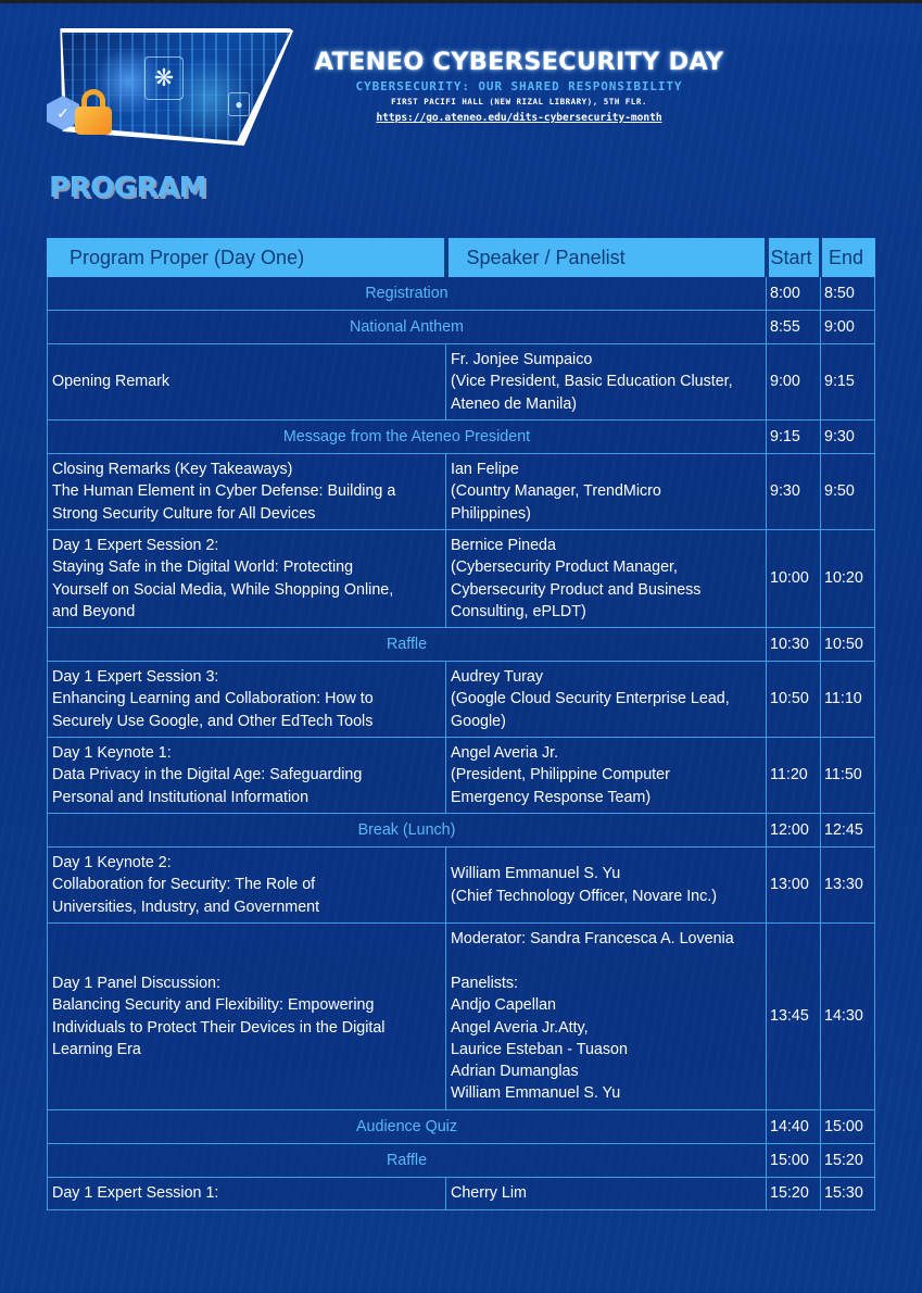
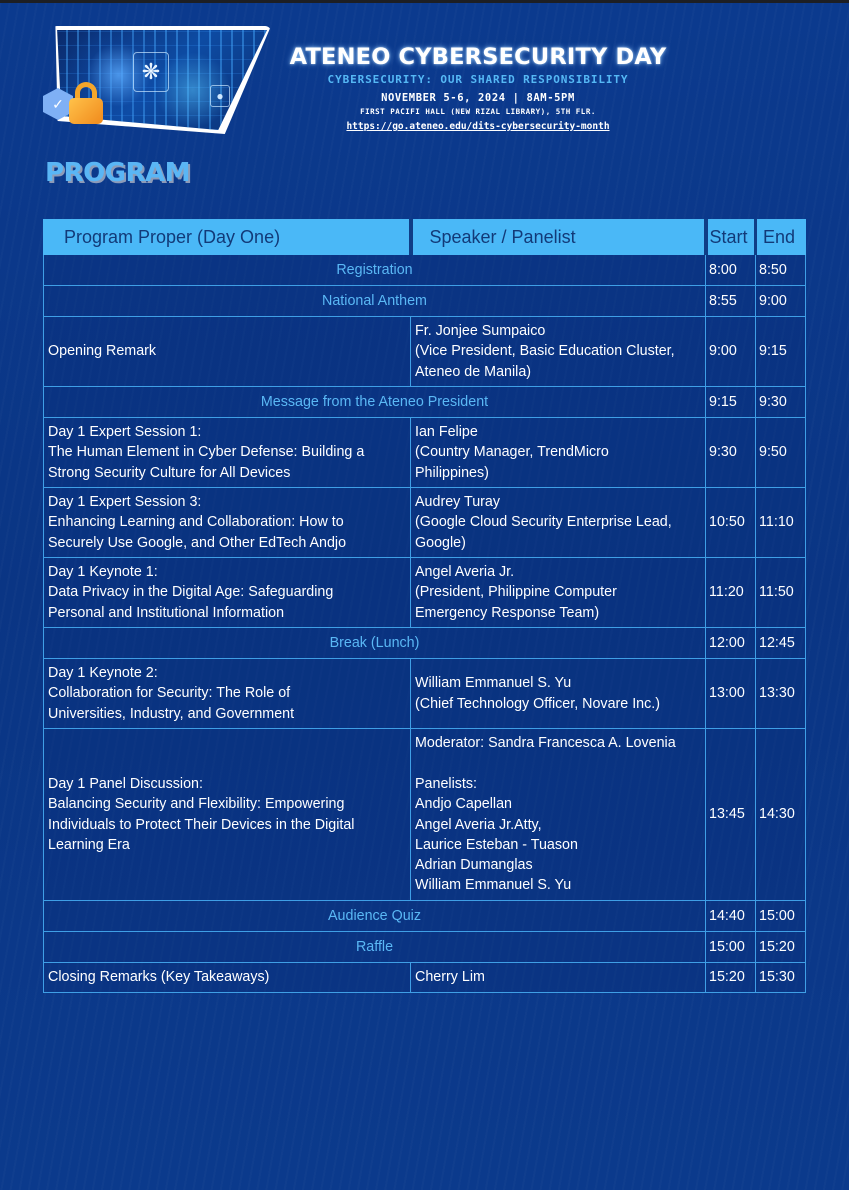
  ❋
  ●
  ✓
  ATENEO CYBERSECURITY DAY
  CYBERSECURITY: OUR SHARED RESPONSIBILITY
+ NOVEMBER 5-6, 2024 | 8AM-5PM
  FIRST PACIFI HALL (NEW RIZAL LIBRARY), 5TH FLR.
  https://go.ateneo.edu/dits-cybersecurity-month
  PROGRAM
  Program Proper (Day One)	Speaker / Panelist	Start	End
  Registration	8:00	8:50
  National Anthem	8:55	9:00
  Opening Remark	Fr. Jonjee Sumpaico(Vice President, Basic Education Cluster,Ateneo de Manila)	9:00	9:15
  Message from the Ateneo President	9:15	9:30
- Closing Remarks (Key Takeaways)The Human Element in Cyber Defense: Building aStrong Security Culture for All Devices	Ian Felipe(Country Manager, TrendMicroPhilippines)	9:30	9:50
+ Day 1 Expert Session 1:The Human Element in Cyber Defense: Building aStrong Security Culture for All Devices	Ian Felipe(Country Manager, TrendMicroPhilippines)	9:30	9:50
- Day 1 Expert Session 2:Staying Safe in the Digital World: ProtectingYourself on Social Media, While Shopping Online,and Beyond	Bernice Pineda(Cybersecurity Product Manager,Cybersecurity Product and BusinessConsulting, ePLDT)	10:00	10:20
- Raffle	10:30	10:50
- Day 1 Expert Session 3:Enhancing Learning and Collaboration: How toSecurely Use Google, and Other EdTech Tools	Audrey Turay(Google Cloud Security Enterprise Lead,Google)	10:50	11:10
+ Day 1 Expert Session 3:Enhancing Learning and Collaboration: How toSecurely Use Google, and Other EdTech Andjo	Audrey Turay(Google Cloud Security Enterprise Lead,Google)	10:50	11:10
  Day 1 Keynote 1:Data Privacy in the Digital Age: SafeguardingPersonal and Institutional Information	Angel Averia Jr.(President, Philippine ComputerEmergency Response Team)	11:20	11:50
  Break (Lunch)	12:00	12:45
  Day 1 Keynote 2:Collaboration for Security: The Role ofUniversities, Industry, and Government	William Emmanuel S. Yu(Chief Technology Officer, Novare Inc.)	13:00	13:30
  Day 1 Panel Discussion:Balancing Security and Flexibility: EmpoweringIndividuals to Protect Their Devices in the DigitalLearning Era	Moderator: Sandra Francesca A. LoveniaPanelists:Andjo CapellanAngel Averia Jr.Atty,Laurice Esteban - TuasonAdrian DumanglasWilliam Emmanuel S. Yu	13:45	14:30
  Audience Quiz	14:40	15:00
  Raffle	15:00	15:20
- Day 1 Expert Session 1:	Cherry Lim	15:20	15:30
+ Closing Remarks (Key Takeaways)	Cherry Lim	15:20	15:30
